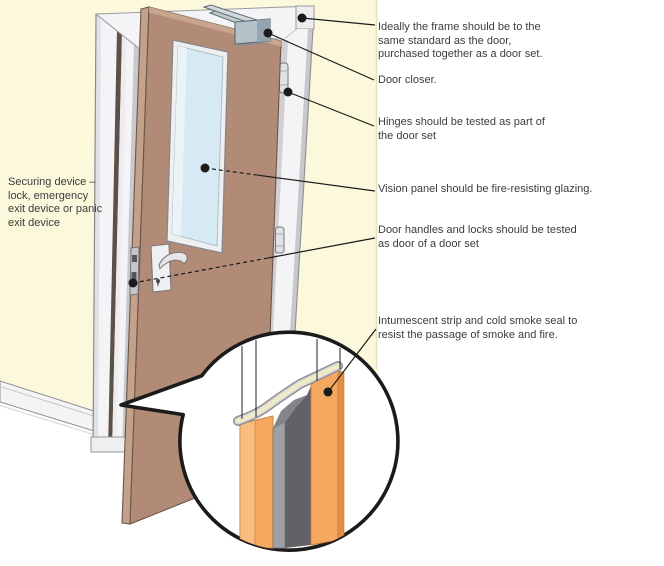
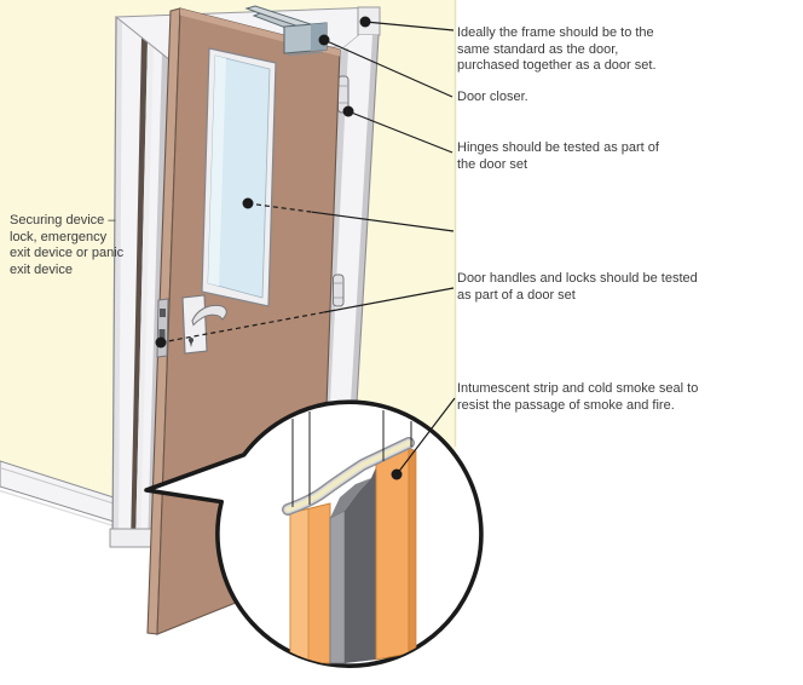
  Securing device –
  lock, emergency
  exit device or panic
  exit device
  Ideally the frame should be to the
  same standard as the door,
  purchased together as a door set.
  Door closer.
  Hinges should be tested as part of
  the door set
- Vision panel should be fire-resisting glazing.
  Door handles and locks should be tested
- as door of a door set
+ as part of a door set
  Intumescent strip and cold smoke seal to
  resist the passage of smoke and fire.
